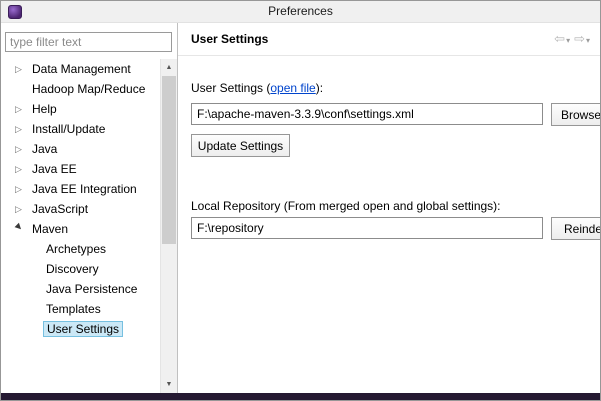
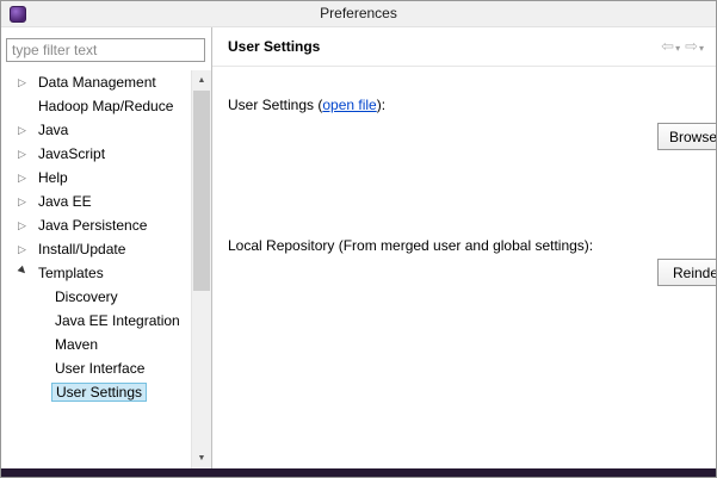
  Preferences
  type filter text
  ▷
  Data Management
  Hadoop Map/Reduce
  ▷
- Help
+ Java
  ▷
- Install/Update
+ JavaScript
  ▷
- Java
+ Help
  ▷
  Java EE
  ▷
- Java EE Integration
+ Java Persistence
  ▷
- JavaScript
+ Install/Update
- Maven
+ Templates
- Archetypes
  Discovery
- Java Persistence
+ Java EE Integration
- Templates
+ Maven
+ User Interface
  User Settings
  User Settings
  ⇦
  ▾
  ⇨
  ▾
  User Settings (open file):
- F:\apache-maven-3.3.9\conf\settings.xml
- Update Settings
- Local Repository (From merged open and global settings):
+ Local Repository (From merged user and global settings):
- F:\repository
  Reinde
